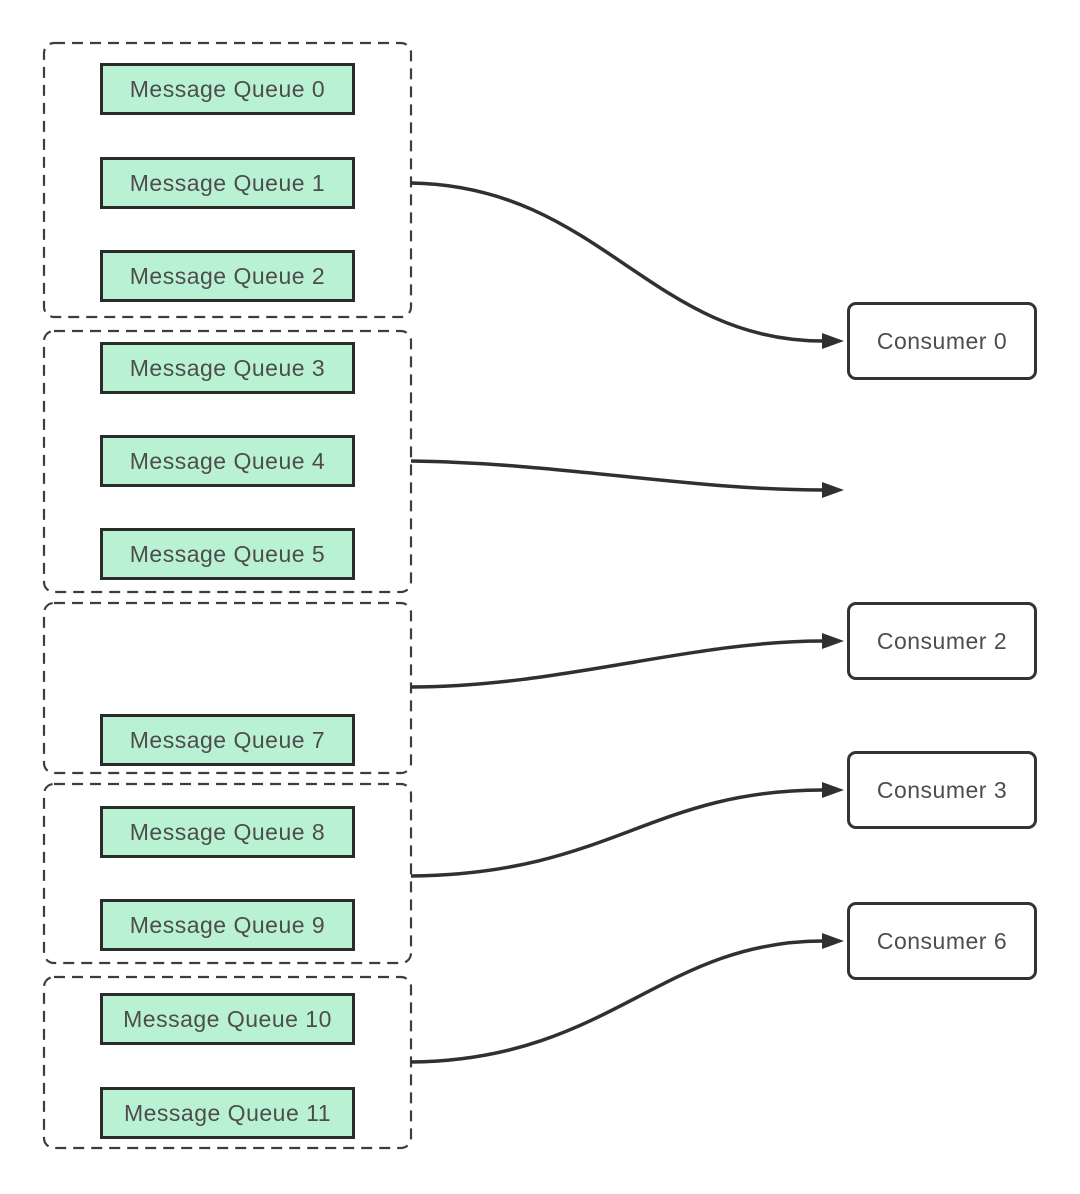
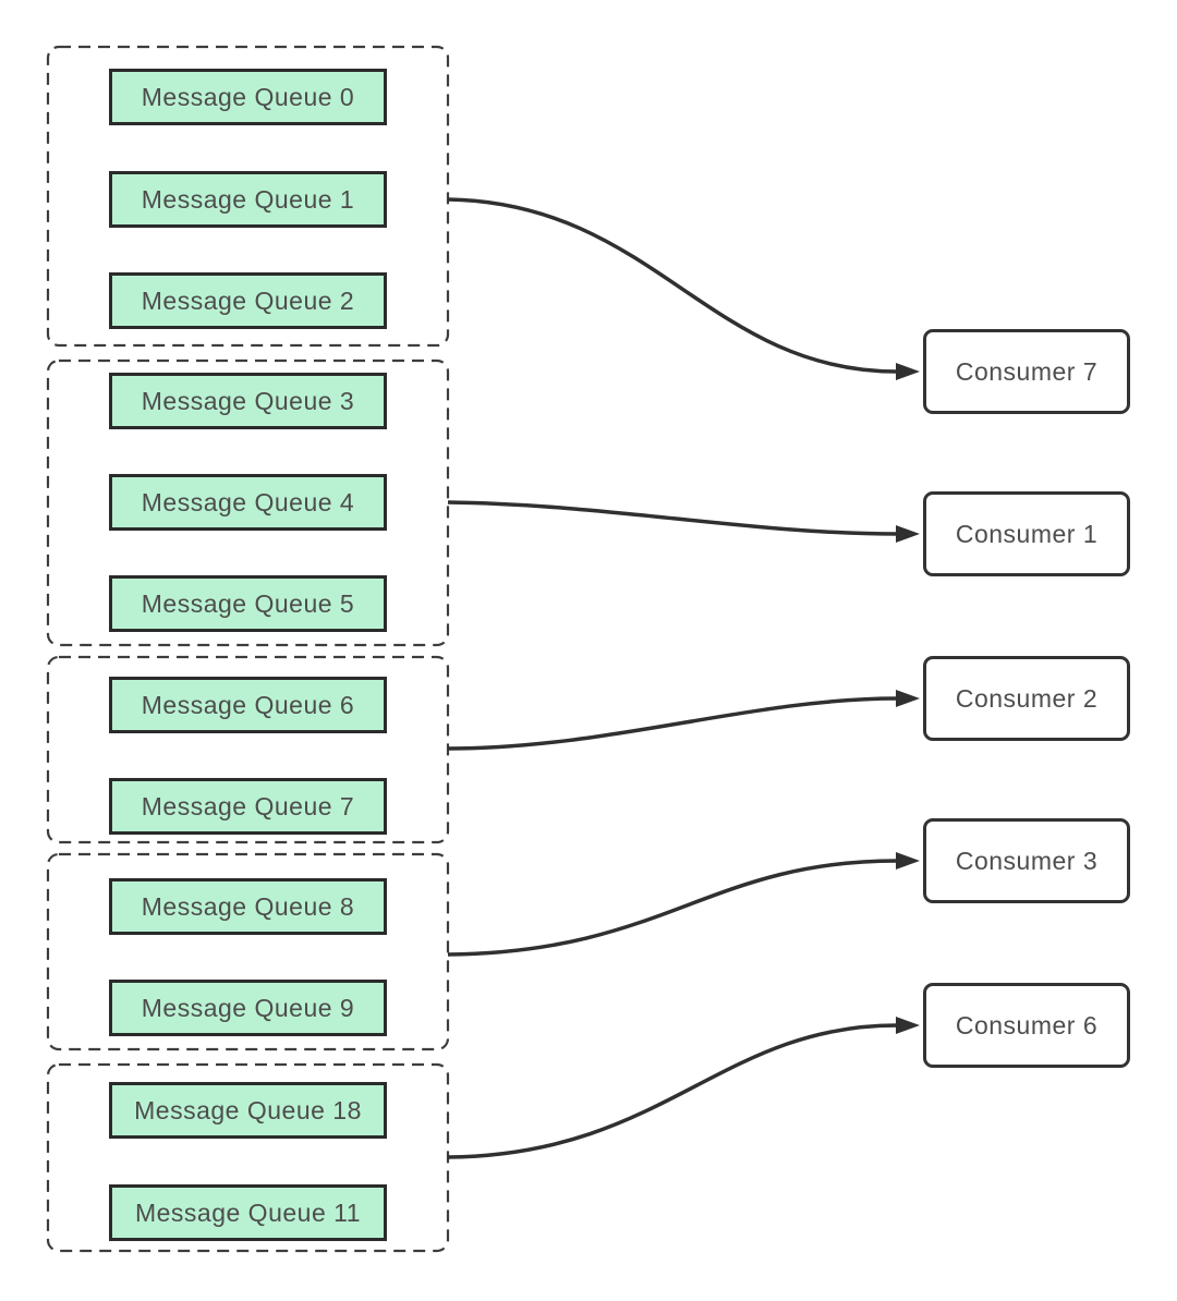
  Message Queue 0
  Message Queue 1
  Message Queue 2
  Message Queue 3
  Message Queue 4
  Message Queue 5
+ Message Queue 6
  Message Queue 7
  Message Queue 8
  Message Queue 9
- Message Queue 10
+ Message Queue 18
  Message Queue 11
- Consumer 0
+ Consumer 7
+ Consumer 1
  Consumer 2
  Consumer 3
  Consumer 6
